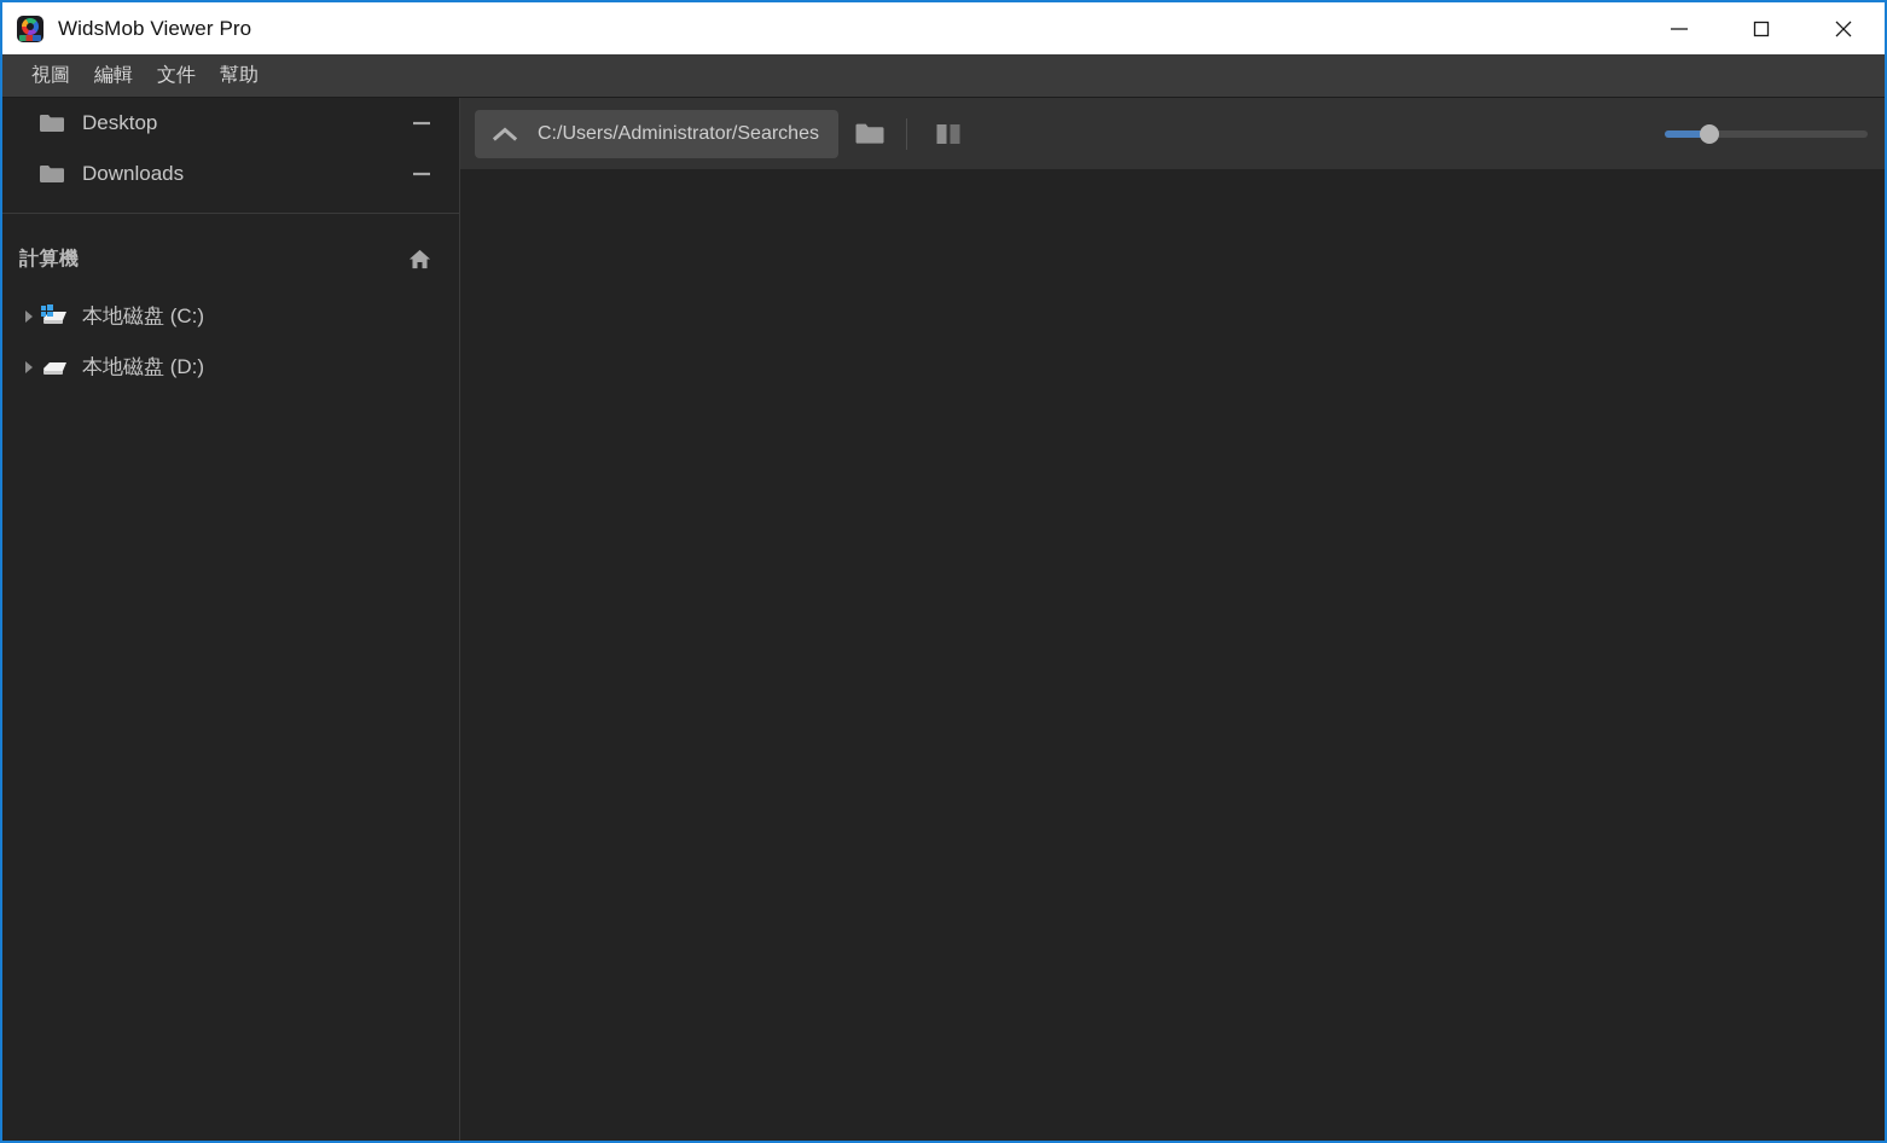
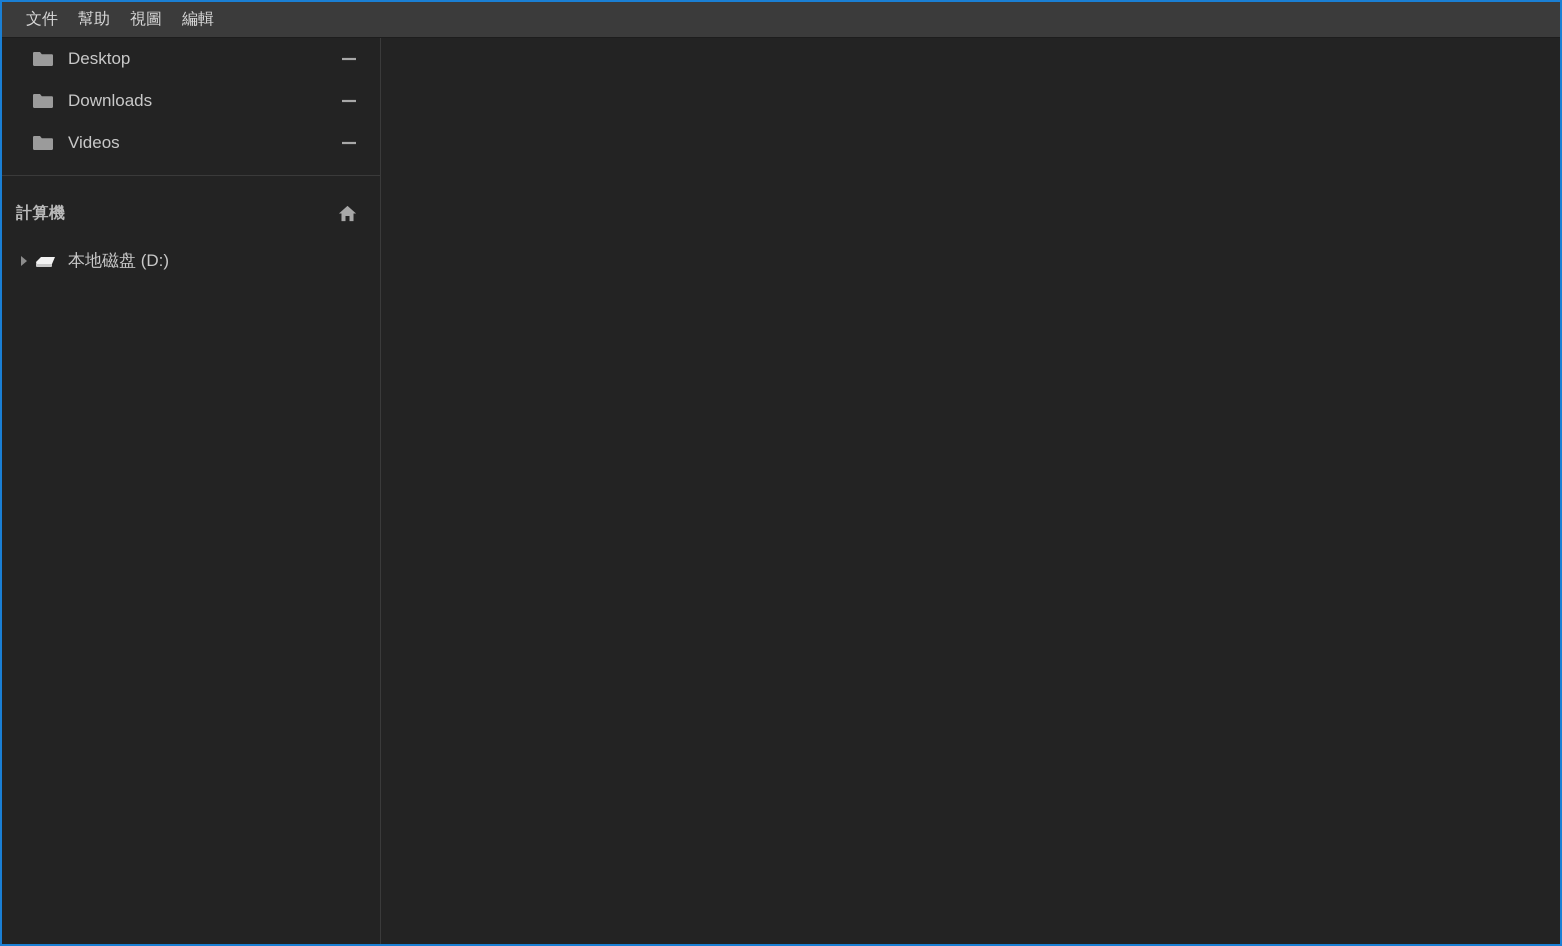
- WidsMob Viewer Pro
- 視圖
+ 文件
- 編輯
+ 幫助
- 文件
+ 視圖
- 幫助
+ 編輯
  Desktop
  Downloads
+ Videos
  計算機
- 本地磁盘 (C:)
  本地磁盘 (D:)
- C:/Users/Administrator/Searches
